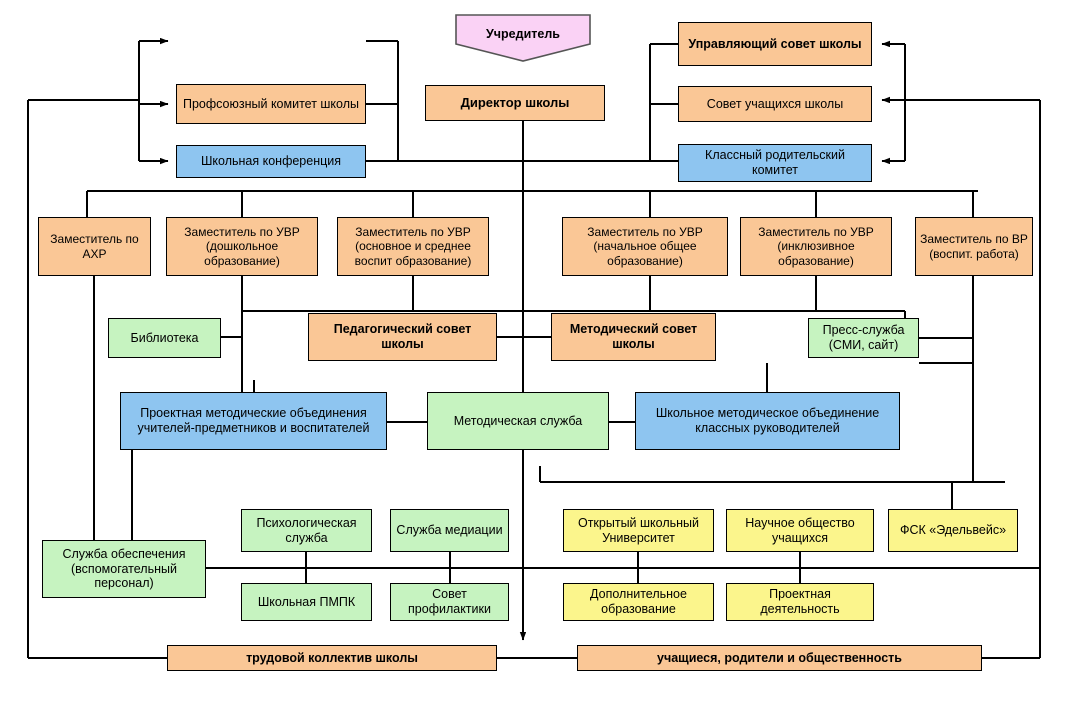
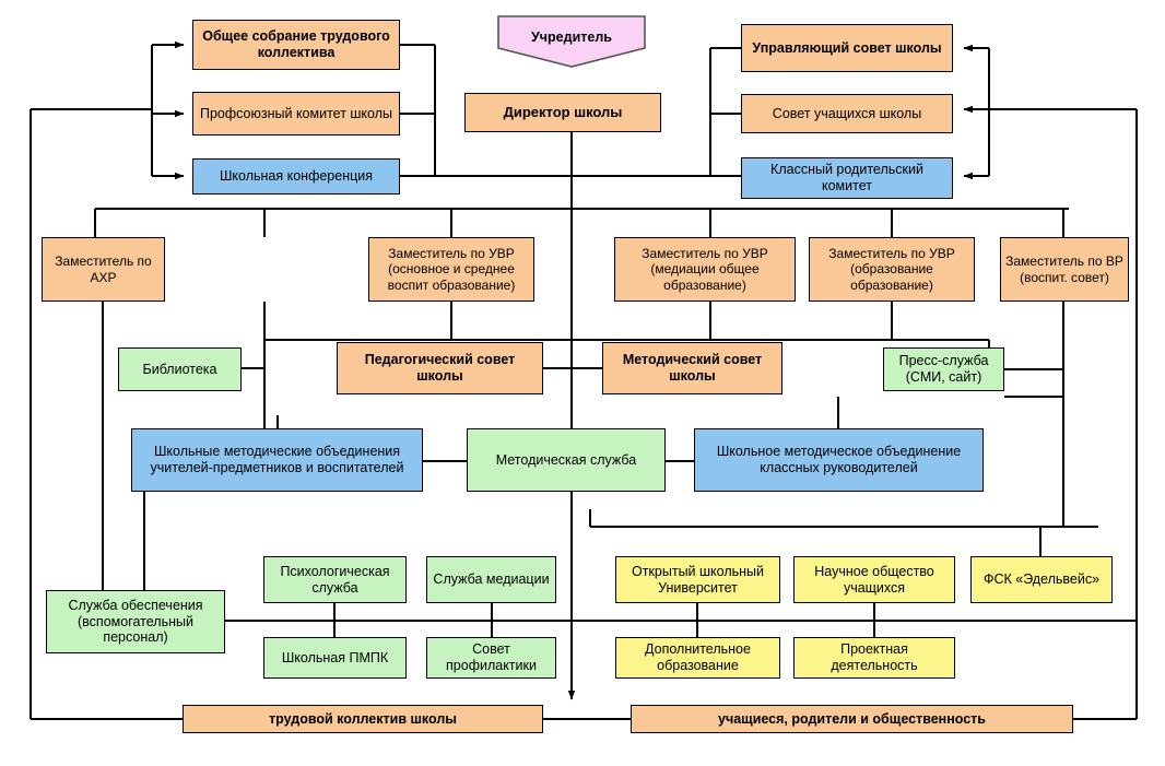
  Учредитель
+ Общее собрание трудового коллектива
  Профсоюзный комитет школы
  Школьная конференция
  Директор школы
  Управляющий совет школы
  Совет учащихся школы
  Классный родительский комитет
  Заместитель по АХР
- Заместитель по УВР (дошкольное образование)
  Заместитель по УВР (основное и среднее воспит образование)
- Заместитель по УВР (начальное общее образование)
+ Заместитель по УВР (медиации общее образование)
- Заместитель по УВР (инклюзивное образование)
+ Заместитель по УВР (образование образование)
- Заместитель по ВР (воспит. работа)
+ Заместитель по ВР (воспит. совет)
  Библиотека
  Педагогический совет школы
  Методический совет школы
  Пресс-служба (СМИ, сайт)
- Проектная методические объединения учителей-предметников и воспитателей
+ Школьные методические объединения учителей-предметников и воспитателей
  Методическая служба
  Школьное методическое объединение классных руководителей
  Служба обеспечения (вспомогательный персонал)
  Психологическая служба
  Служба медиации
  Школьная ПМПК
  Совет профилактики
  Открытый школьный Университет
  Научное общество учащихся
  ФСК «Эдельвейс»
  Дополнительное образование
  Проектная деятельность
  трудовой коллектив школы
  учащиеся, родители и общественность
